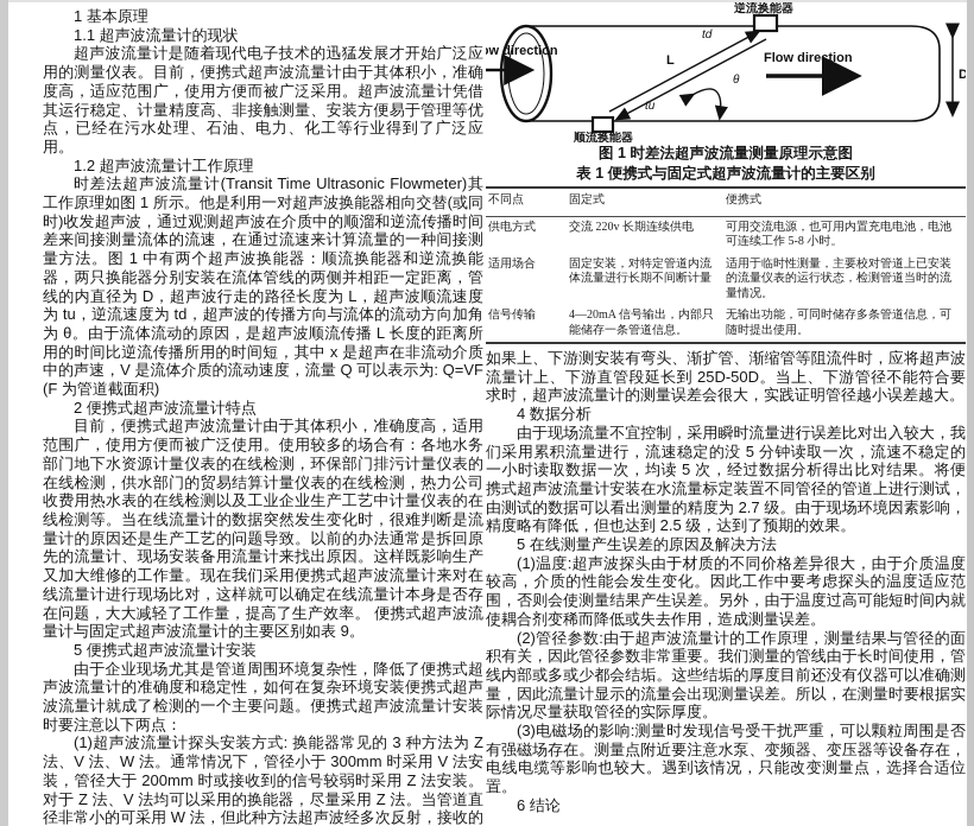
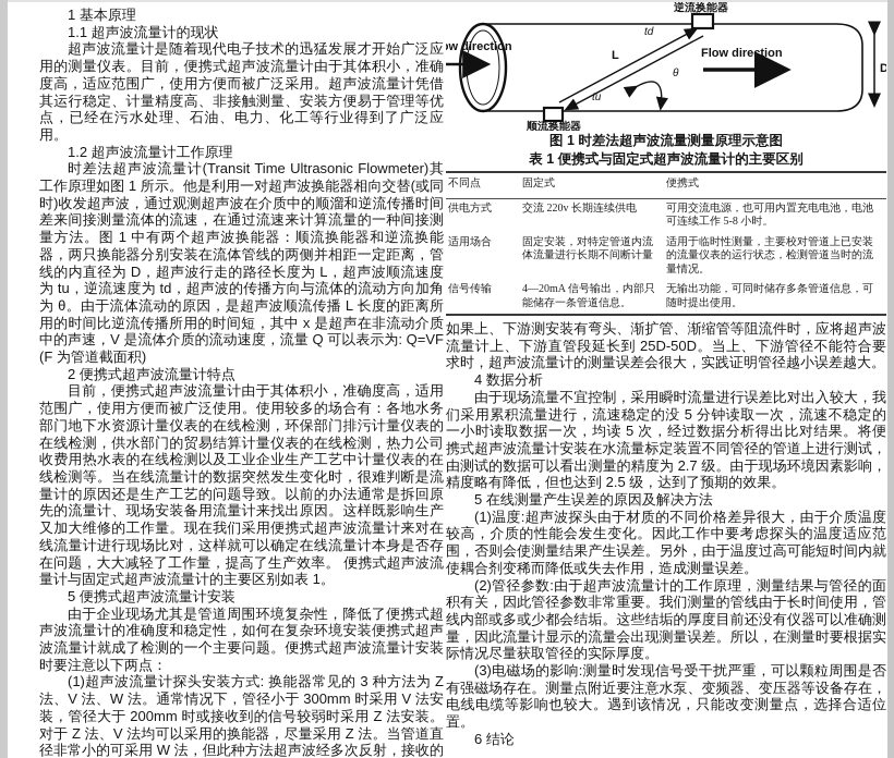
  1 基本原理
  1.1 超声波流量计的现状
  超声波流量计是随着现代电子技术的迅猛发展才开始广泛应用的测量仪表。目前，便携式超声波流量计由于其体积小，准确度高，适应范围广，使用方便而被广泛采用。超声波流量计凭借其运行稳定、计量精度高、非接触测量、安装方便易于管理等优点，已经在污水处理、石油、电力、化工等行业得到了广泛应用。
  1.2 超声波流量计工作原理
  时差法超声波流量计(Transit Time Ultrasonic Flowmeter)其工作原理如图 1 所示。他是利用一对超声波换能器相向交替(或同时)收发超声波，通过观测超声波在介质中的顺溜和逆流传播时间差来间接测量流体的流速，在通过流速来计算流量的一种间接测量方法。图 1 中有两个超声波换能器：顺流换能器和逆流换能器，两只换能器分别安装在流体管线的两侧并相距一定距离，管线的内直径为 D，超声波行走的路径长度为 L，超声波顺流速度为 tu，逆流速度为 td，超声波的传播方向与流体的流动方向加角为 θ。由于流体流动的原因，是超声波顺流传播 L 长度的距离所用的时间比逆流传播所用的时间短，其中 x 是超声在非流动介质中的声速，V 是流体介质的流动速度，流量 Q 可以表示为: Q=VF (F 为管道截面积)
  2 便携式超声波流量计特点
- 目前，便携式超声波流量计由于其体积小，准确度高，适用范围广，使用方便而被广泛使用。使用较多的场合有：各地水务部门地下水资源计量仪表的在线检测，环保部门排污计量仪表的在线检测，供水部门的贸易结算计量仪表的在线检测，热力公司收费用热水表的在线检测以及工业企业生产工艺中计量仪表的在线检测等。当在线流量计的数据突然发生变化时，很难判断是流量计的原因还是生产工艺的问题导致。以前的办法通常是拆回原先的流量计、现场安装备用流量计来找出原因。这样既影响生产又加大维修的工作量。现在我们采用便携式超声波流量计来对在线流量计进行现场比对，这样就可以确定在线流量计本身是否存在问题，大大减轻了工作量，提高了生产效率。 便携式超声波流量计与固定式超声波流量计的主要区别如表 9。
+ 目前，便携式超声波流量计由于其体积小，准确度高，适用范围广，使用方便而被广泛使用。使用较多的场合有：各地水务部门地下水资源计量仪表的在线检测，环保部门排污计量仪表的在线检测，供水部门的贸易结算计量仪表的在线检测，热力公司收费用热水表的在线检测以及工业企业生产工艺中计量仪表的在线检测等。当在线流量计的数据突然发生变化时，很难判断是流量计的原因还是生产工艺的问题导致。以前的办法通常是拆回原先的流量计、现场安装备用流量计来找出原因。这样既影响生产又加大维修的工作量。现在我们采用便携式超声波流量计来对在线流量计进行现场比对，这样就可以确定在线流量计本身是否存在问题，大大减轻了工作量，提高了生产效率。 便携式超声波流量计与固定式超声波流量计的主要区别如表 1。
  5 便携式超声波流量计安装
  由于企业现场尤其是管道周围环境复杂性，降低了便携式超声波流量计的准确度和稳定性，如何在复杂环境安装便携式超声波流量计就成了检测的一个主要问题。便携式超声波流量计安装时要注意以下两点：
  (1)超声波流量计探头安装方式: 换能器常见的 3 种方法为 Z 法、V 法、W 法。通常情况下，管径小于 300mm 时采用 V 法安装，管径大于 200mm 时或接收到的信号较弱时采用 Z 法安装。对于 Z 法、V 法均可以采用的换能器，尽量采用 Z 法。当管道直径非常小的可采用 W 法，但此种方法超声波经多次反射，接收的
  ow direction
  Flow direction
  逆流换能器
  顺流换能器
  L
  td
  tu
  θ
  D
  图 1 时差法超声波流量测量原理示意图
  表 1 便携式与固定式超声波流量计的主要区别
  不同点	固定式	便携式
  供电方式	交流 220v 长期连续供电	可用交流电源，也可用内置充电电池，电池可连续工作 5-8 小时。
  适用场合	固定安装，对特定管道内流体流量进行长期不间断计量	适用于临时性测量，主要校对管道上已安装的流量仪表的运行状态，检测管道当时的流量情况。
  信号传输	4—20mA 信号输出，内部只能储存一条管道信息。	无输出功能，可同时储存多条管道信息，可随时提出使用。
  如果上、下游测安装有弯头、渐扩管、渐缩管等阻流件时，应将超声波流量计上、下游直管段延长到 25D-50D。当上、下游管径不能符合要求时，超声波流量计的测量误差会很大，实践证明管径越小误差越大。
  4 数据分析
  由于现场流量不宜控制，采用瞬时流量进行误差比对出入较大，我们采用累积流量进行，流速稳定的没 5 分钟读取一次，流速不稳定的一小时读取数据一次，均读 5 次，经过数据分析得出比对结果。将便携式超声波流量计安装在水流量标定装置不同管径的管道上进行测试，由测试的数据可以看出测量的精度为 2.7 级。由于现场环境因素影响，精度略有降低，但也达到 2.5 级，达到了预期的效果。
  5 在线测量产生误差的原因及解决方法
  (1)温度:超声波探头由于材质的不同价格差异很大，由于介质温度较高，介质的性能会发生变化。因此工作中要考虑探头的温度适应范围，否则会使测量结果产生误差。另外，由于温度过高可能短时间内就使耦合剂变稀而降低或失去作用，造成测量误差。
  (2)管径参数:由于超声波流量计的工作原理，测量结果与管径的面积有关，因此管径参数非常重要。我们测量的管线由于长时间使用，管线内部或多或少都会结垢。这些结垢的厚度目前还没有仪器可以准确测量，因此流量计显示的流量会出现测量误差。所以，在测量时要根据实际情况尽量获取管径的实际厚度。
  (3)电磁场的影响:测量时发现信号受干扰严重，可以颗粒周围是否有强磁场存在。测量点附近要注意水泵、变频器、变压器等设备存在，电线电缆等影响也较大。遇到该情况，只能改变测量点，选择合适位置。
  6 结论
